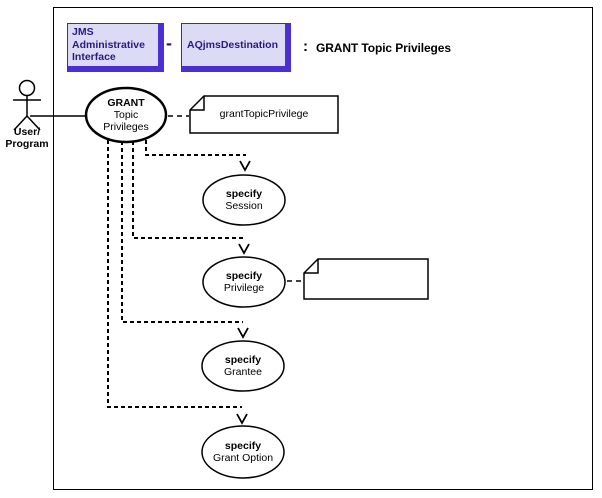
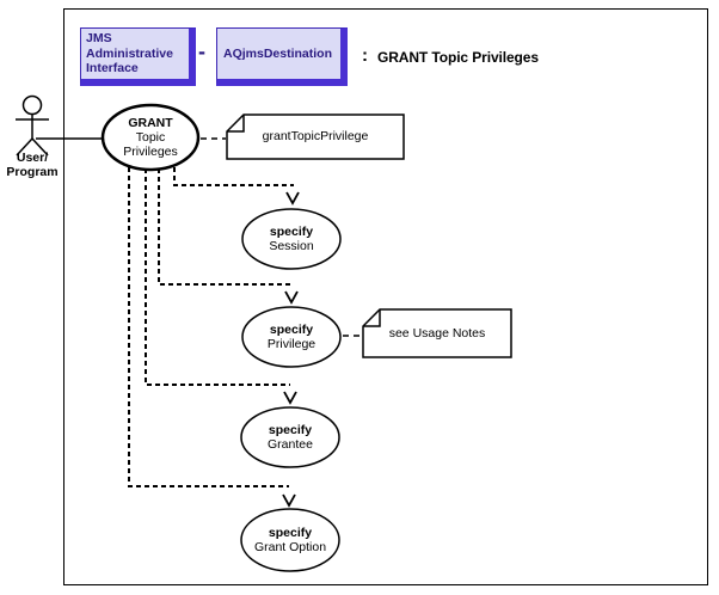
  JMS
  Administrative
  Interface
  -
  AQjmsDestination
  :
  GRANT Topic Privileges
  User/
  Program
  GRANT
  Topic
  Privileges
  specify
  Session
  specify
  Privilege
  specify
  Grantee
  specify
  Grant Option
  grantTopicPrivilege
+ see Usage Notes
